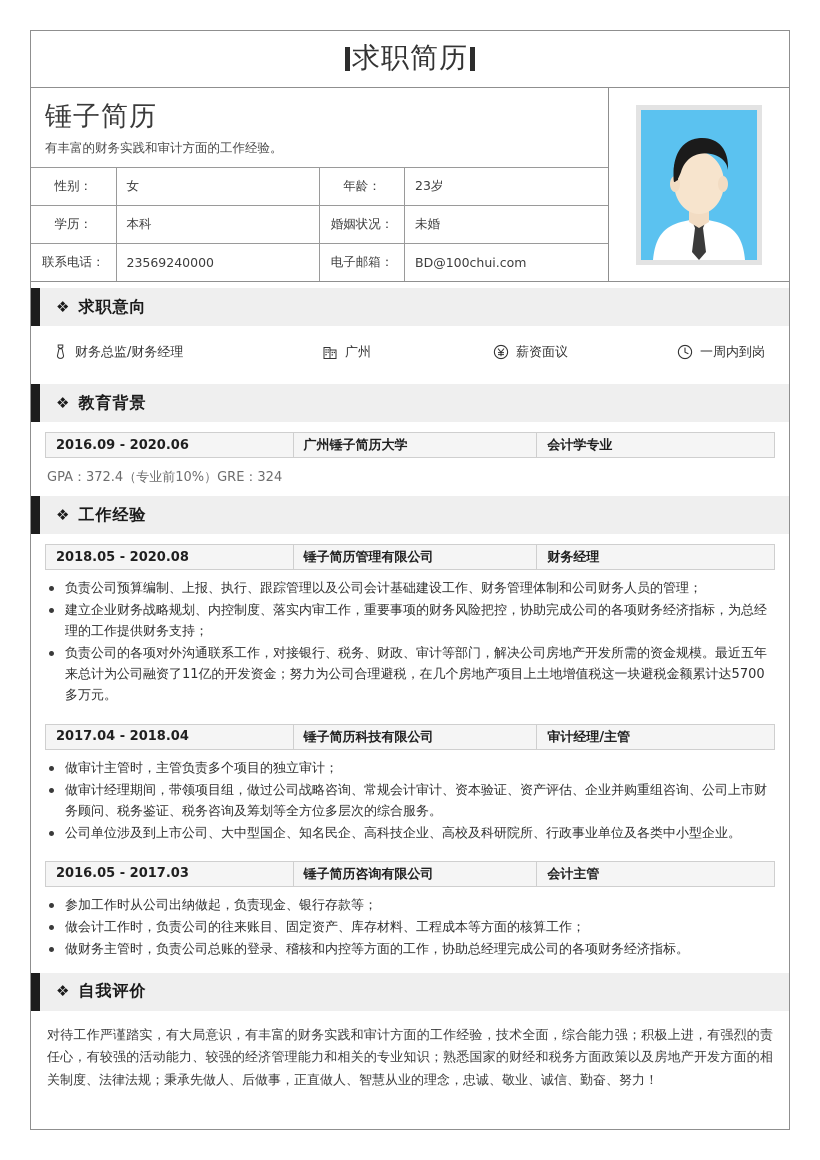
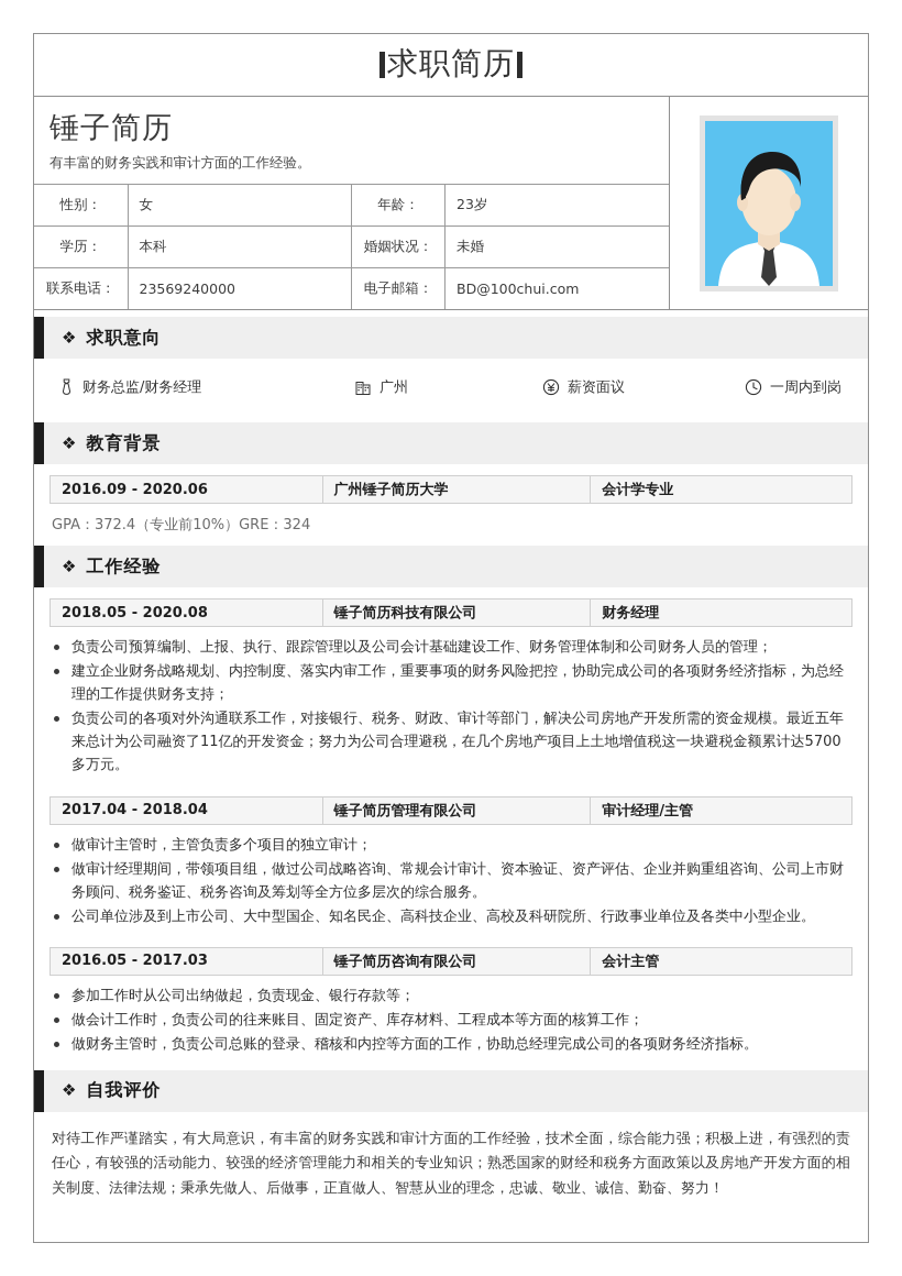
  求职简历
  锤子简历
  有丰富的财务实践和审计方面的工作经验。
  性别：	女	年龄：	23岁
  学历：	本科	婚姻状况：	未婚
  联系电话：	23569240000	电子邮箱：	BD@100chui.com
  ❖
  求职意向
  财务总监/财务经理
  广州
  薪资面议
  一周内到岗
  ❖
  教育背景
  2016.09 - 2020.06
  广州锤子简历大学
  会计学专业
  GPA：372.4（专业前10%）GRE：324
  ❖
  工作经验
  2018.05 - 2020.08
- 锤子简历管理有限公司
+ 锤子简历科技有限公司
  财务经理
  负责公司预算编制、上报、执行、跟踪管理以及公司会计基础建设工作、财务管理体制和公司财务人员的管理；
  建立企业财务战略规划、内控制度、落实内审工作，重要事项的财务风险把控，协助完成公司的各项财务经济指标，为总经理的工作提供财务支持；
  负责公司的各项对外沟通联系工作，对接银行、税务、财政、审计等部门，解决公司房地产开发所需的资金规模。最近五年来总计为公司融资了11亿的开发资金；努力为公司合理避税，在几个房地产项目上土地增值税这一块避税金额累计达5700多万元。
  2017.04 - 2018.04
- 锤子简历科技有限公司
+ 锤子简历管理有限公司
  审计经理/主管
  做审计主管时，主管负责多个项目的独立审计；
  做审计经理期间，带领项目组，做过公司战略咨询、常规会计审计、资本验证、资产评估、企业并购重组咨询、公司上市财务顾问、税务鉴证、税务咨询及筹划等全方位多层次的综合服务。
  公司单位涉及到上市公司、大中型国企、知名民企、高科技企业、高校及科研院所、行政事业单位及各类中小型企业。
  2016.05 - 2017.03
  锤子简历咨询有限公司
  会计主管
  参加工作时从公司出纳做起，负责现金、银行存款等；
  做会计工作时，负责公司的往来账目、固定资产、库存材料、工程成本等方面的核算工作；
  做财务主管时，负责公司总账的登录、稽核和内控等方面的工作，协助总经理完成公司的各项财务经济指标。
  ❖
  自我评价
  对待工作严谨踏实，有大局意识，有丰富的财务实践和审计方面的工作经验，技术全面，综合能力强；积极上进，有强烈的责任心，有较强的活动能力、较强的经济管理能力和相关的专业知识；熟悉国家的财经和税务方面政策以及房地产开发方面的相关制度、法律法规；秉承先做人、后做事，正直做人、智慧从业的理念，忠诚、敬业、诚信、勤奋、努力！
